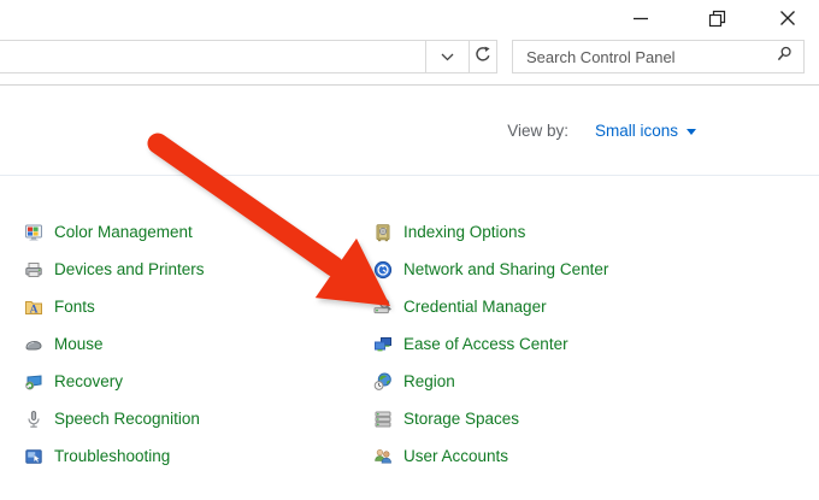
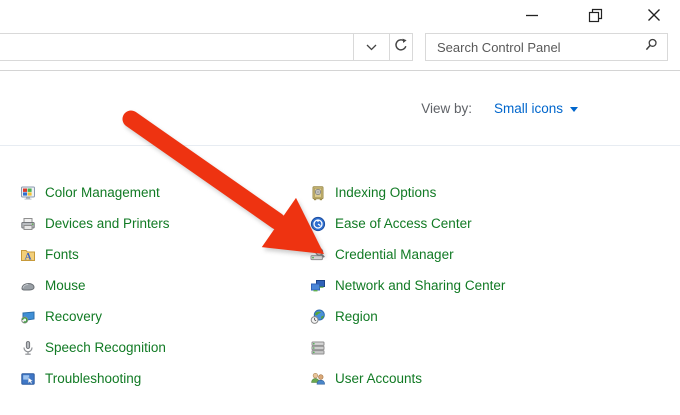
  Search Control Panel
  View by:
  Small icons
  Color Management
  Devices and Printers
  A
  Fonts
  Mouse
  Recovery
  Speech Recognition
  Troubleshooting
  Indexing Options
- Network and Sharing Center
+ Ease of Access Center
  Credential Manager
- Ease of Access Center
+ Network and Sharing Center
  Region
- Storage Spaces
  User Accounts
